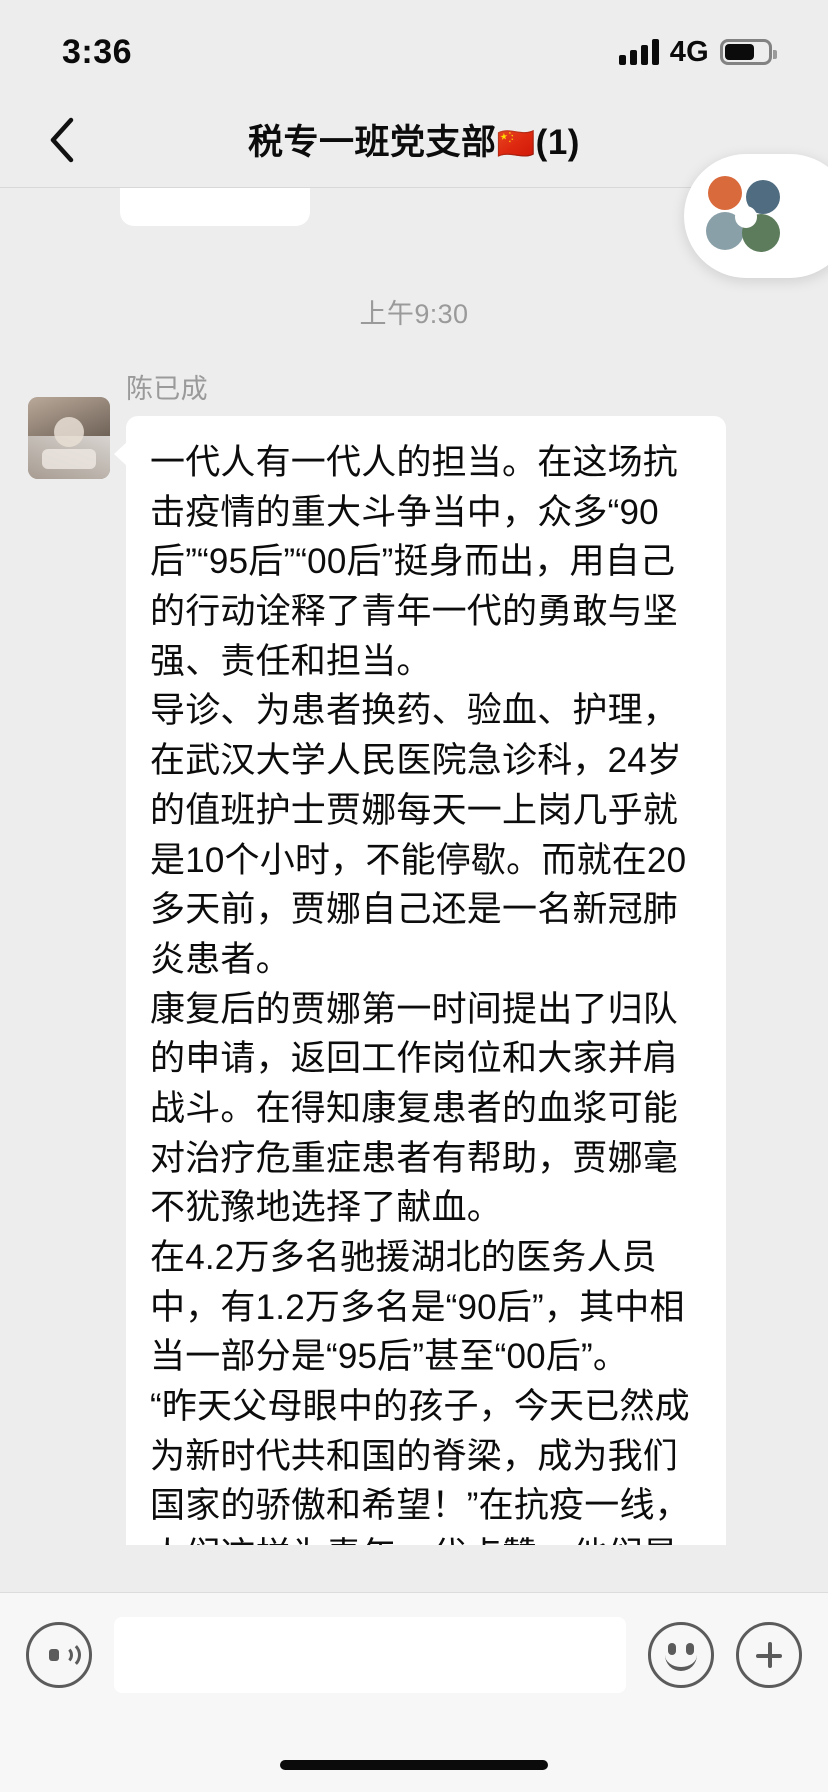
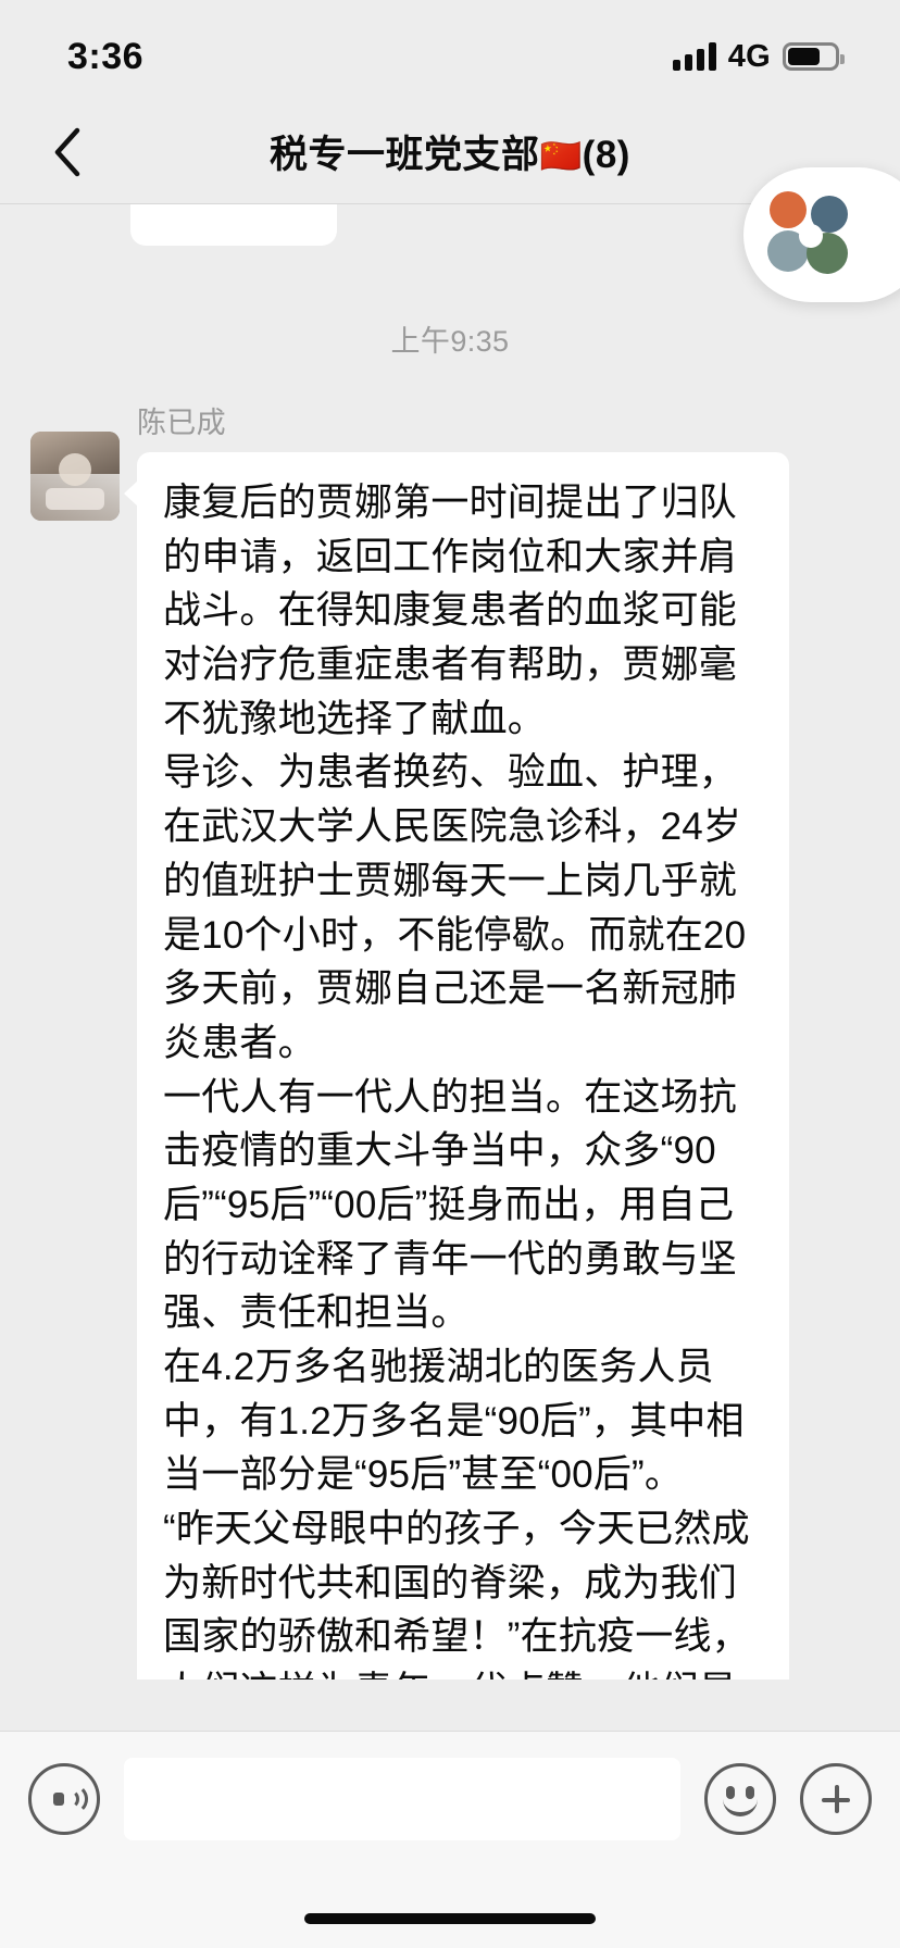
  3:36
  4G
- 税专一班党支部🇨🇳(1)
+ 税专一班党支部🇨🇳(8)
- 上午9:30
+ 上午9:35
  陈已成
- 一代人有一代人的担当。在这场抗击疫情的重大斗争当中，众多“90后”“95后”“00后”挺身而出，用自己的行动诠释了青年一代的勇敢与坚强、责任和担当。
+ 康复后的贾娜第一时间提出了归队的申请，返回工作岗位和大家并肩战斗。在得知康复患者的血浆可能对治疗危重症患者有帮助，贾娜毫不犹豫地选择了献血。
  导诊、为患者换药、验血、护理，在武汉大学人民医院急诊科，24岁的值班护士贾娜每天一上岗几乎就是10个小时，不能停歇。而就在20多天前，贾娜自己还是一名新冠肺炎患者。
- 康复后的贾娜第一时间提出了归队的申请，返回工作岗位和大家并肩战斗。在得知康复患者的血浆可能对治疗危重症患者有帮助，贾娜毫不犹豫地选择了献血。
+ 一代人有一代人的担当。在这场抗击疫情的重大斗争当中，众多“90后”“95后”“00后”挺身而出，用自己的行动诠释了青年一代的勇敢与坚强、责任和担当。
  在4.2万多名驰援湖北的医务人员中，有1.2万多名是“90后”，其中相当一部分是“95后”甚至“00后”。
